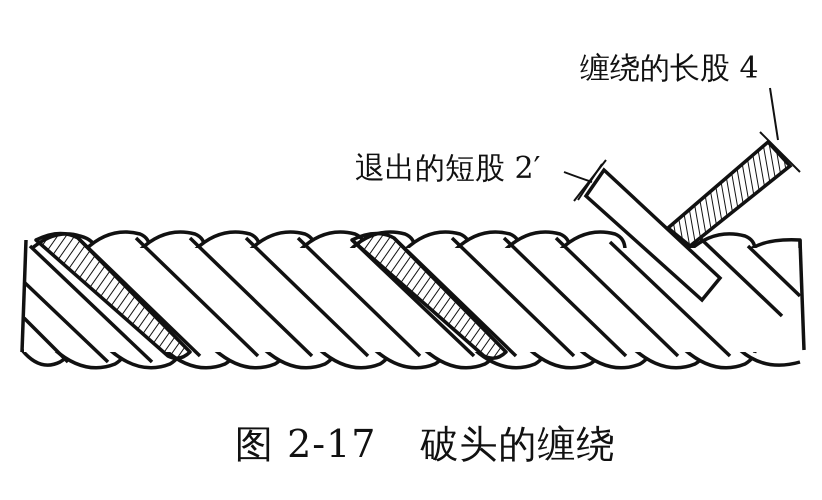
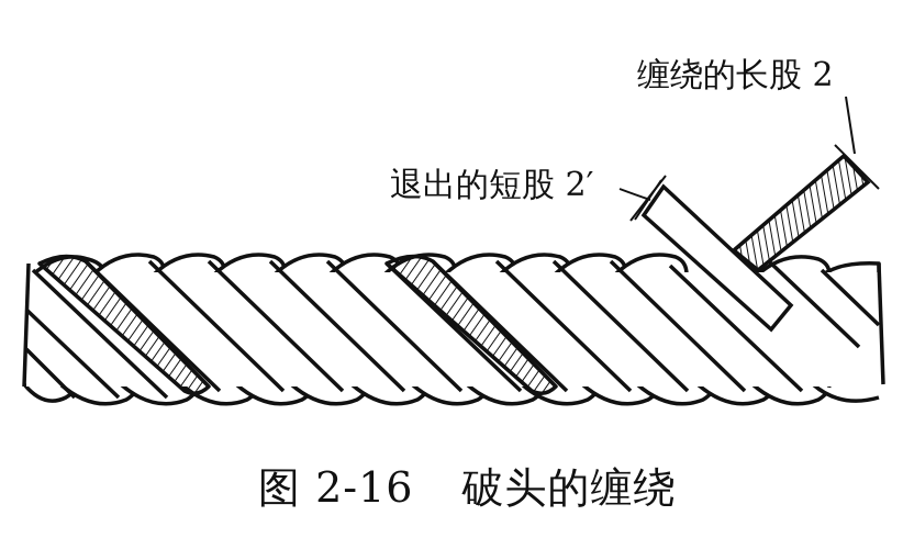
- 缠绕的长股 4
+ 缠绕的长股 2
  退出的短股 2′
- 图 2-17 破头的缠绕
+ 图 2-16 破头的缠绕
